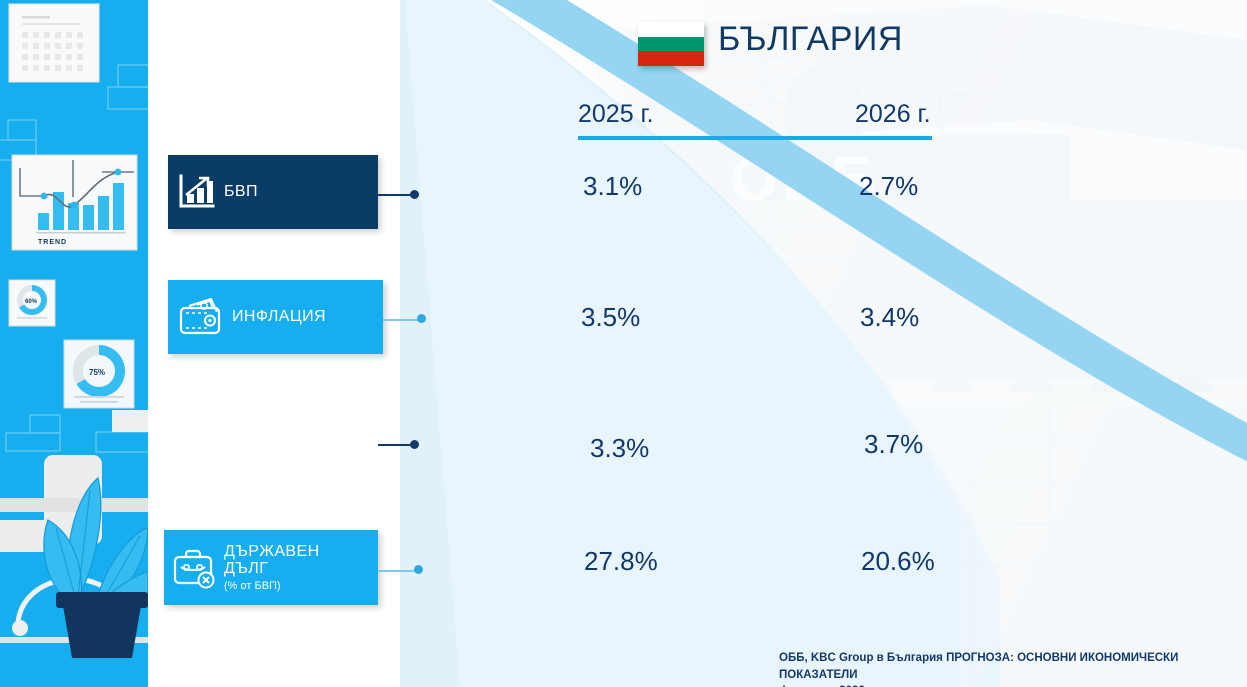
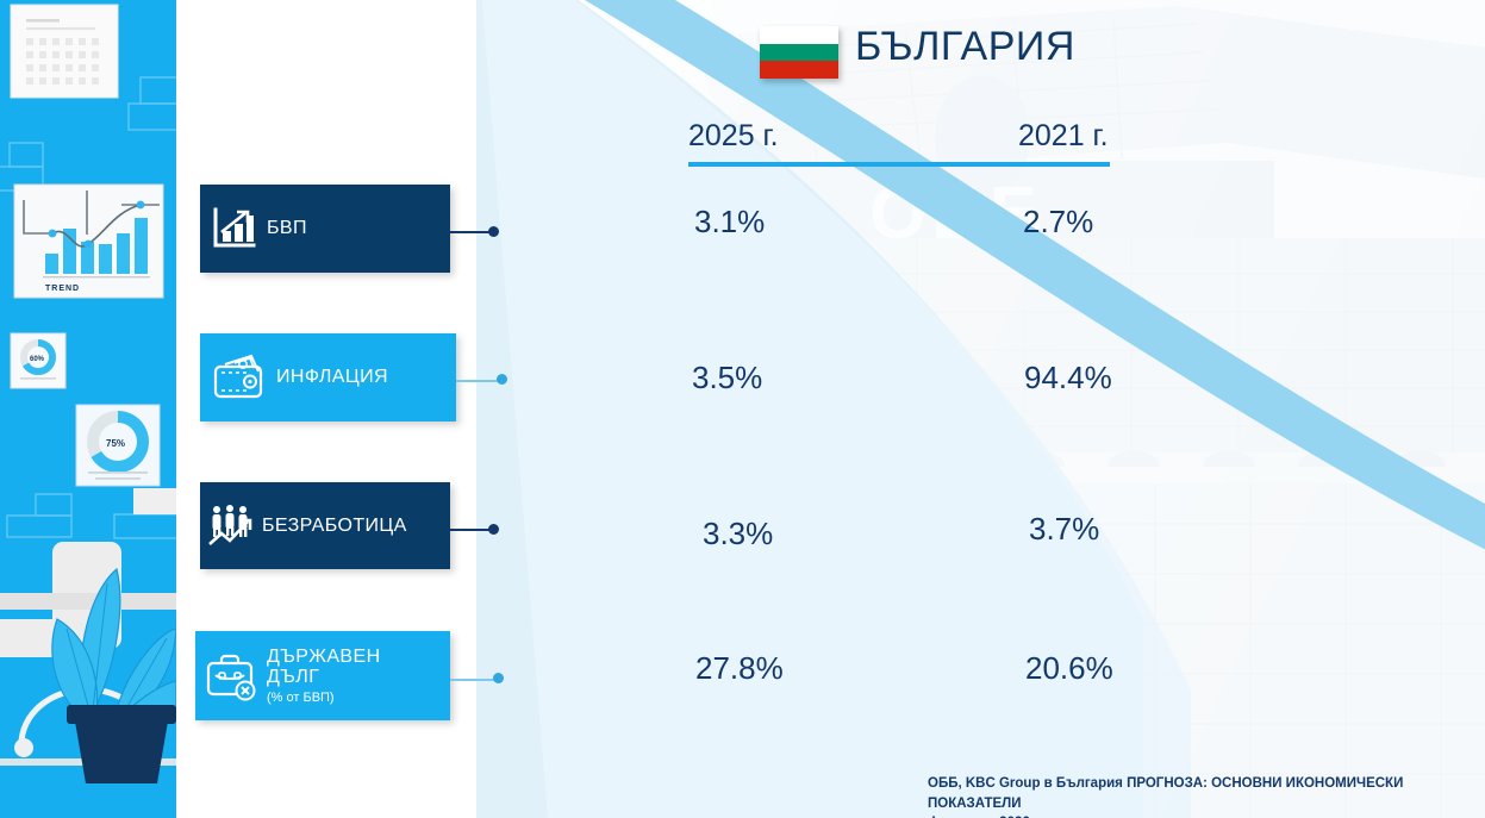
  75%
  БЪЛГАРИЯ
  2025 г.
- 2026 г.
+ 2021 г.
  БВП
  ИНФЛАЦИЯ
+ БЕЗРАБОТИЦА
  ДЪРЖАВЕН
  ДЪЛГ
  (% от БВП)
  3.1%
  3.5%
  3.3%
  27.8%
  2.7%
- 3.4%
+ 94.4%
  3.7%
  20.6%
  ОББ, KBC Group в България ПРОГНОЗА: ОСНОВНИ ИКОНОМИЧЕСКИ ПОКАЗАТЕЛИ
